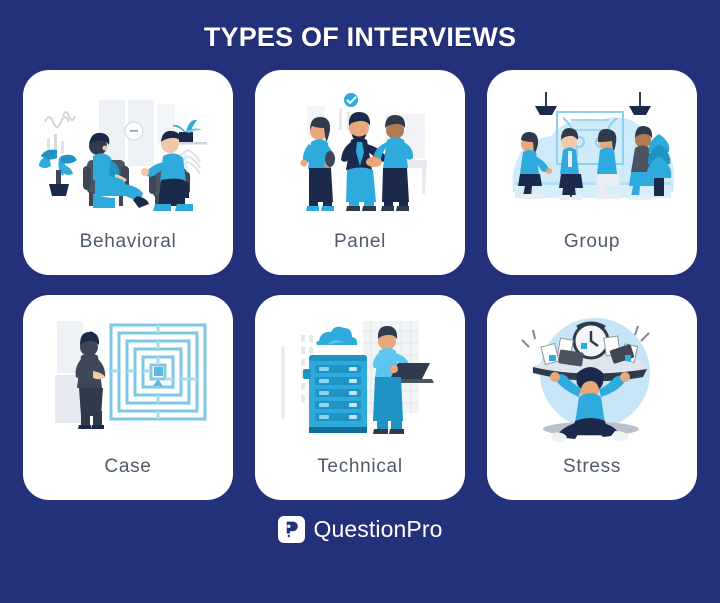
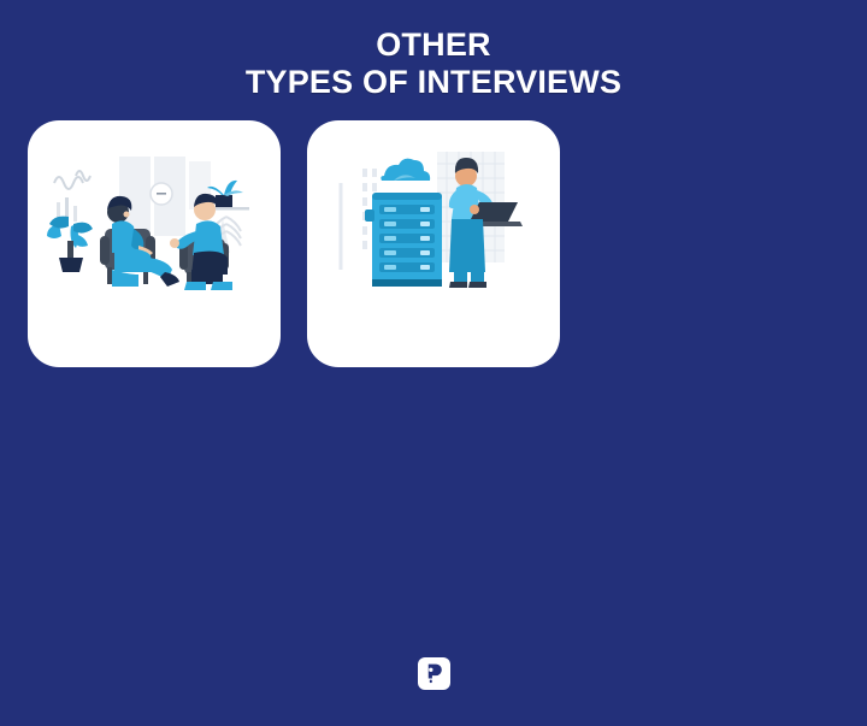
+ OTHER
  TYPES OF INTERVIEWS
- Behavioral
- Panel
- Group
- Case
- Technical
- Stress
- QuestionPro
